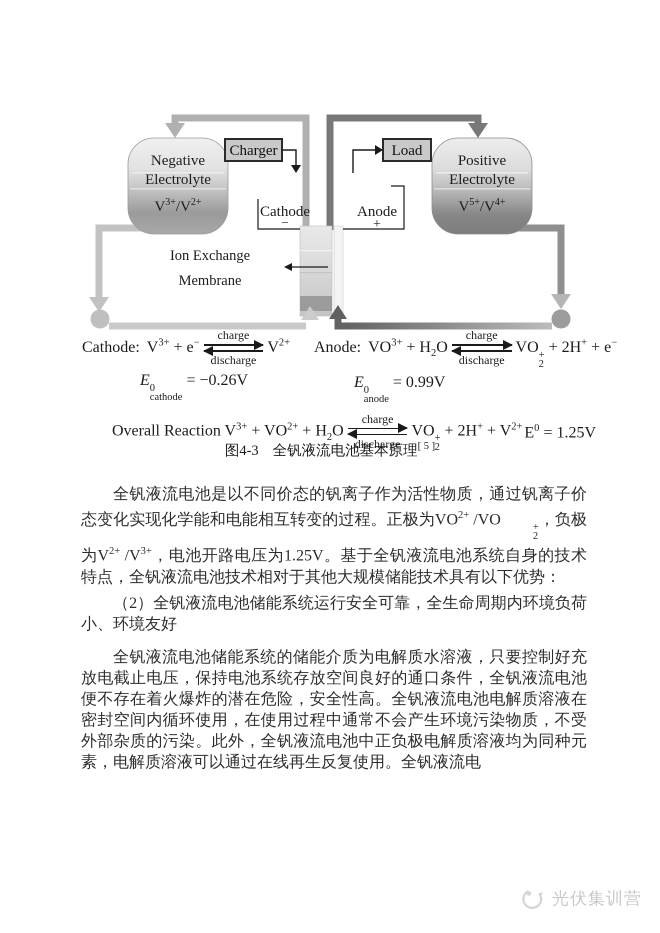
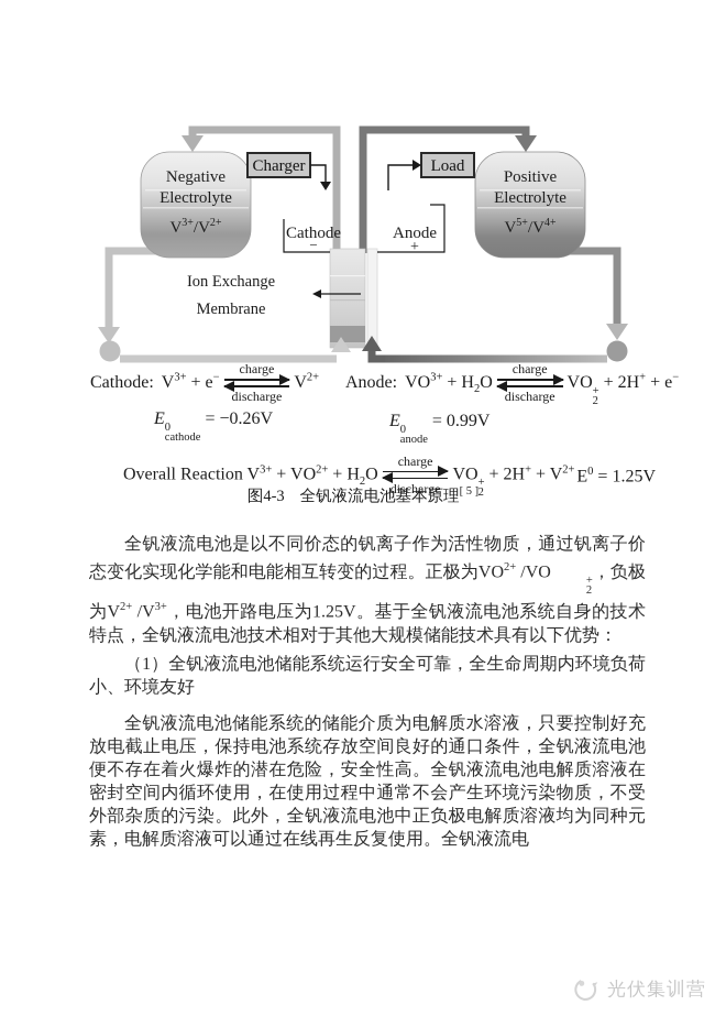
  Charger
  Load
  Negative
  Electrolyte
  V3+/V2+
  Positive
  Electrolyte
  V5+/V4+
  Cathode
  −
  Anode
  +
  Ion Exchange
  Membrane
  Cathode: V3+ + e−
  charge
  discharge
  V2+
  E
  0
  cathode
  = −0.26V
  Anode: VO3+ + H2O
  charge
  discharge
  VO
  +
  2
  + 2H+ + e−
  E
  0
  anode
  = 0.99V
  Overall Reaction V3+ + VO2+ + H2O
  charge
  discharge
  VO
  +
  2
  + 2H+ + V2+
  E0 = 1.25V
  图4-3 全钒液流电池基本原理[ 5 ]
  全钒液流电池是以不同价态的钒离子作为活性物质，通过钒离子价态变化实现化学能和电能相互转变的过程。正极为VO2+ /VO
  +
  2
  ，负极为V2+ /V3+，电池开路电压为1.25V。基于全钒液流电池系统自身的技术特点，全钒液流电池技术相对于其他大规模储能技术具有以下优势：
- （2）全钒液流电池储能系统运行安全可靠，全生命周期内环境负荷小、环境友好
+ （1）全钒液流电池储能系统运行安全可靠，全生命周期内环境负荷小、环境友好
  全钒液流电池储能系统的储能介质为电解质水溶液，只要控制好充放电截止电压，保持电池系统存放空间良好的通口条件，全钒液流电池便不存在着火爆炸的潜在危险，安全性高。全钒液流电池电解质溶液在密封空间内循环使用，在使用过程中通常不会产生环境污染物质，不受外部杂质的污染。此外，全钒液流电池中正负极电解质溶液均为同种元素，电解质溶液可以通过在线再生反复使用。全钒液流电
  光伏集训营
